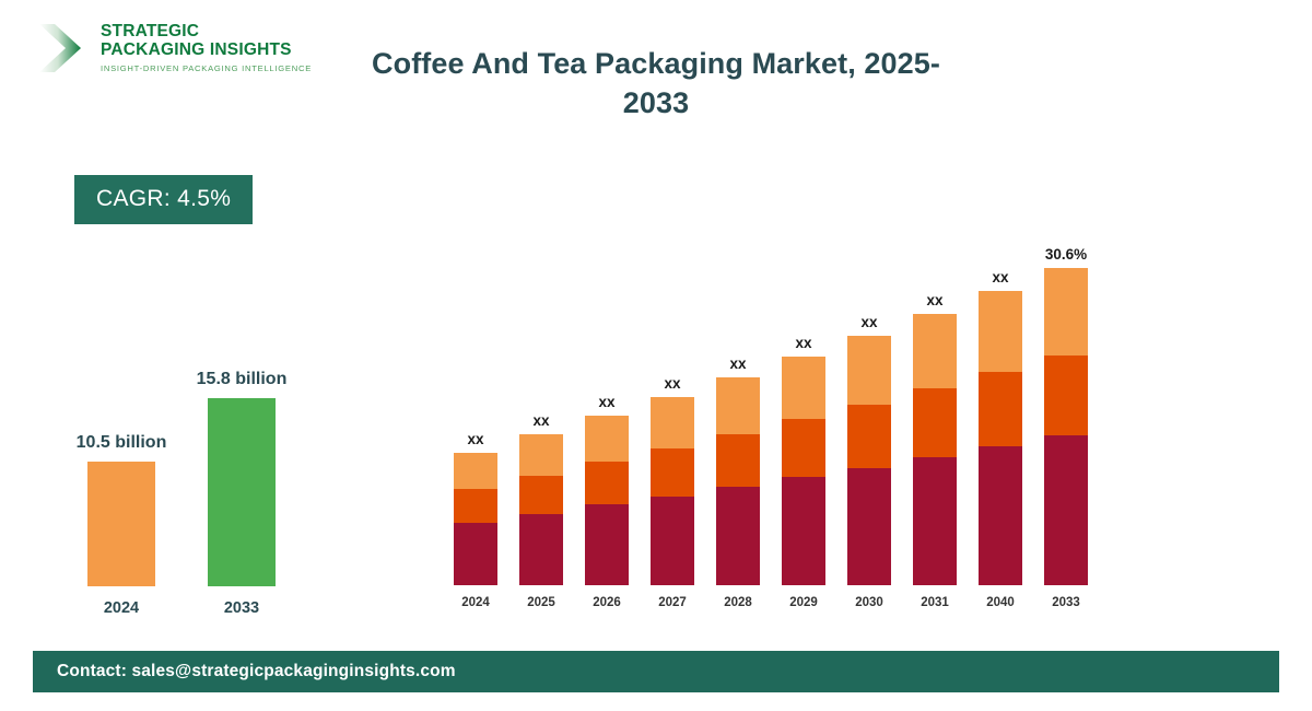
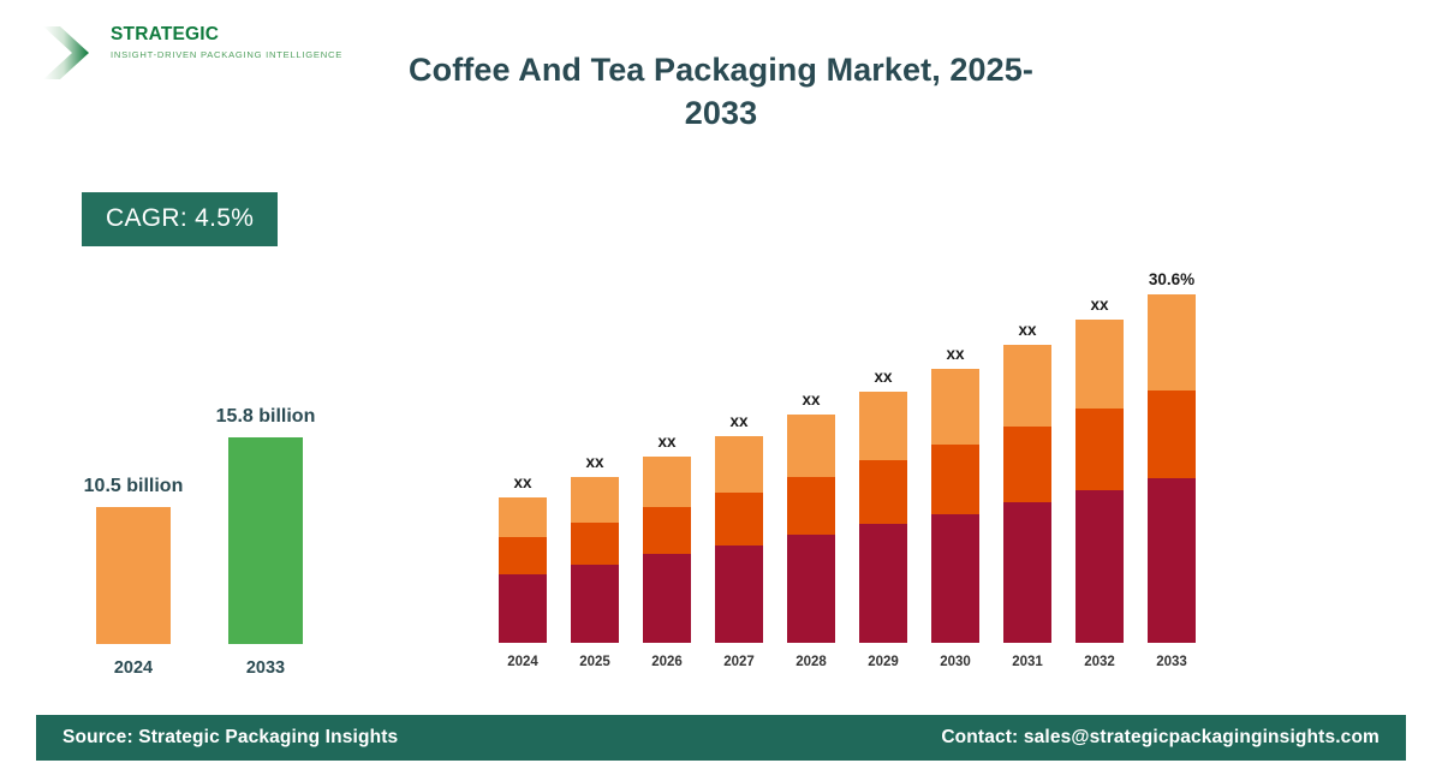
  STRATEGIC
- PACKAGING INSIGHTS
  INSIGHT-DRIVEN PACKAGING INTELLIGENCE
  Coffee And Tea Packaging Market, 2025-2033
  CAGR: 4.5%
  10.5 billion
  2024
  15.8 billion
  2033
  xx
  2024
  xx
  2025
  xx
  2026
  xx
  2027
  xx
  2028
  xx
  2029
  xx
  2030
  xx
  2031
  xx
- 2040
+ 2032
  30.6%
  2033
+ Source: Strategic Packaging Insights
  Contact: sales@strategicpackaginginsights.com
